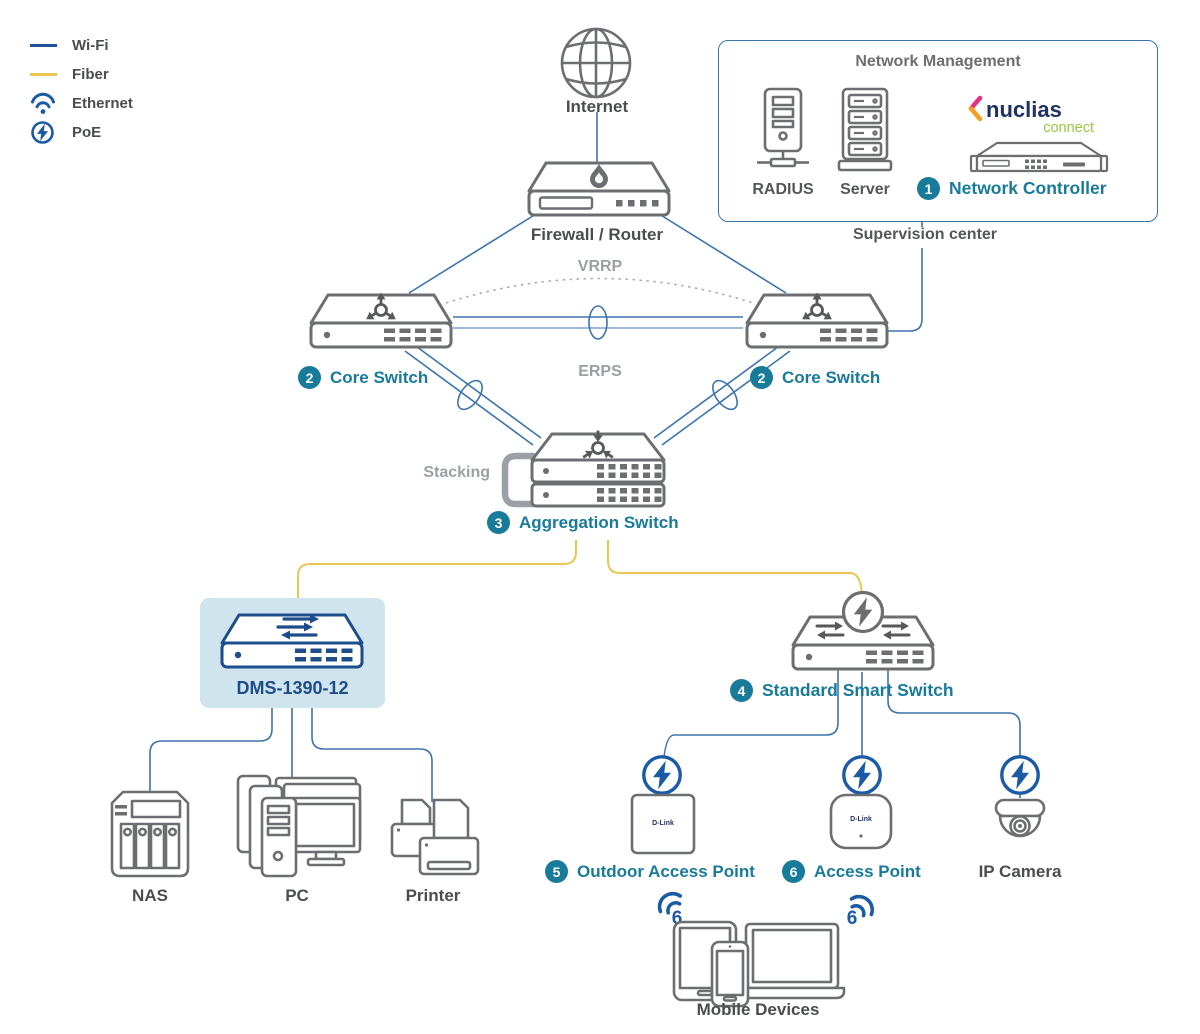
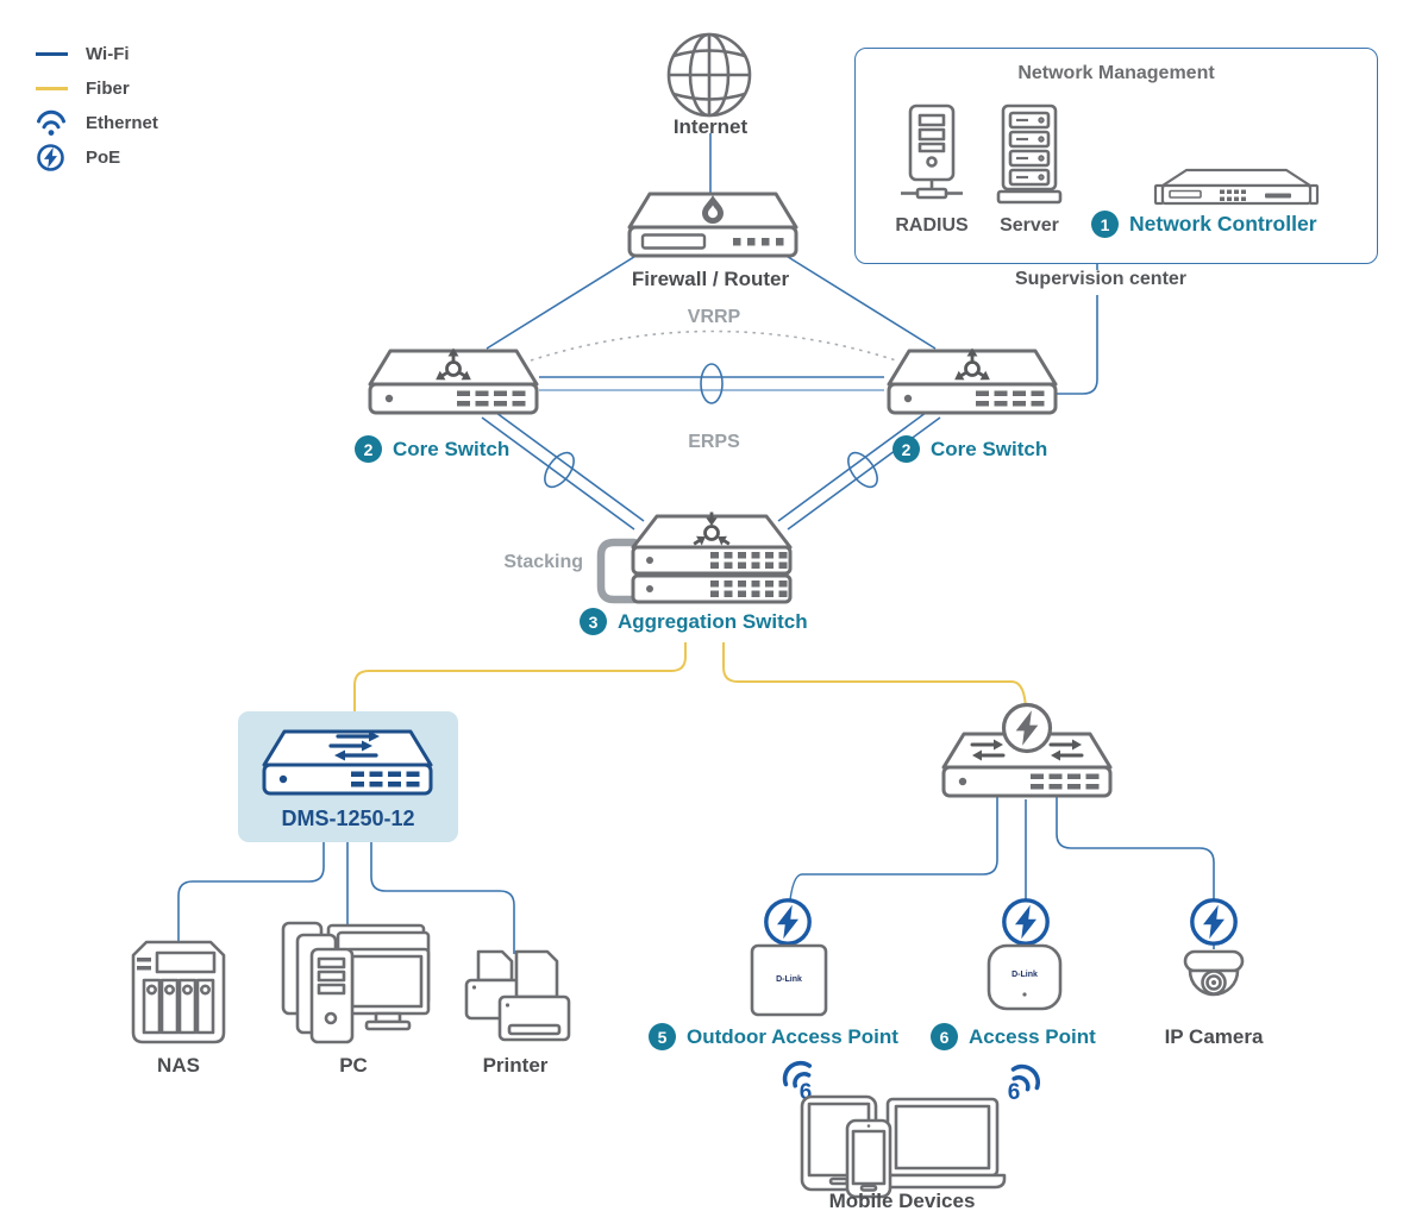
  Wi-Fi
  Fiber
  Ethernet
  PoE
  Internet
  Network Management
  RADIUS
  Server
- nuclias
- connect
  1
  Network Controller
  Supervision center
  Firewall / Router
  VRRP
  ERPS
  Stacking
  2
  Core Switch
  2
  Core Switch
  3
  Aggregation Switch
- DMS-1390-12
+ DMS-1250-12
- 4
- Standard Smart Switch
  NAS
  PC
  Printer
  5
  Outdoor Access Point
  6
  Access Point
  IP Camera
  6
  6
  Mobile Devices
